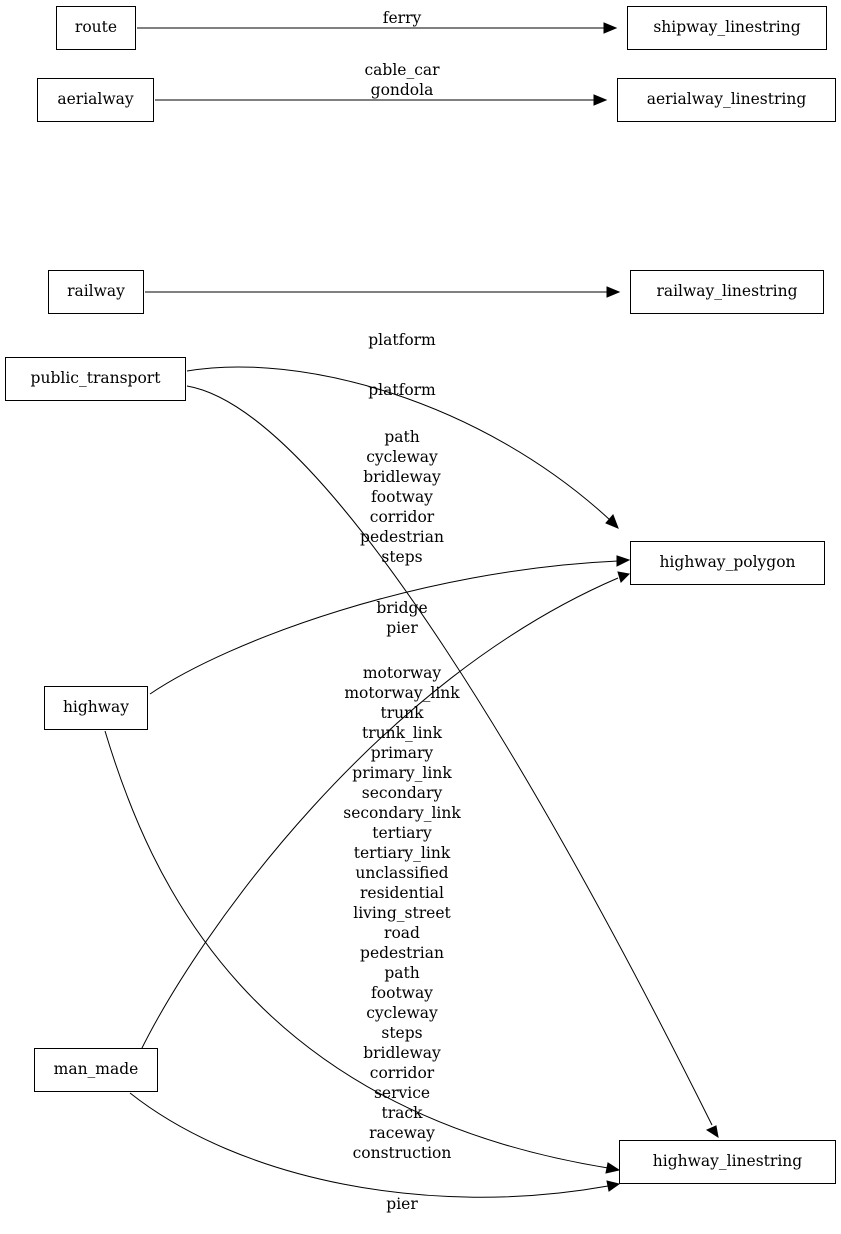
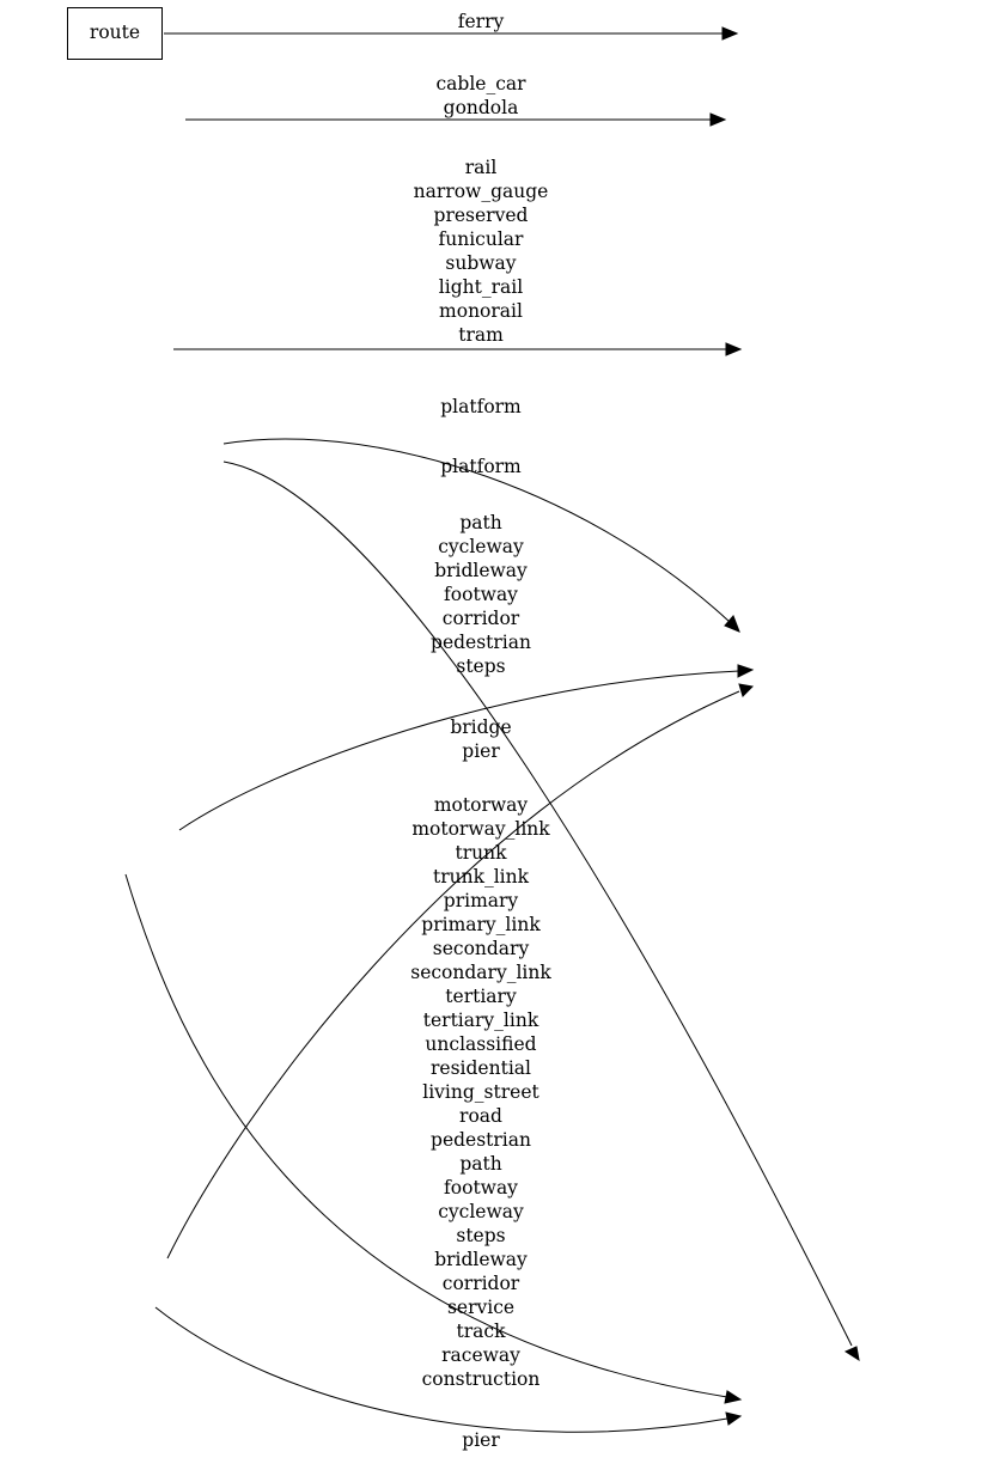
  ferry
  cable_car
  gondola
+ rail
+ narrow_gauge
+ preserved
+ funicular
+ subway
+ light_rail
+ monorail
+ tram
  platform
  platform
  path
  cycleway
  bridleway
  footway
  corridor
  pedestrian
  steps
  bridge
  pier
  motorway
  motorway_link
  trunk
  trunk_link
  primary
  primary_link
  secondary
  secondary_link
  tertiary
  tertiary_link
  unclassified
  residential
  living_street
  road
  pedestrian
  path
  footway
  cycleway
  steps
  bridleway
  corridor
  service
  track
  raceway
  construction
  pier
  route
- shipway_linestring
- aerialway
- aerialway_linestring
- railway
- railway_linestring
- public_transport
- highway_polygon
- highway
- man_made
- highway_linestring
